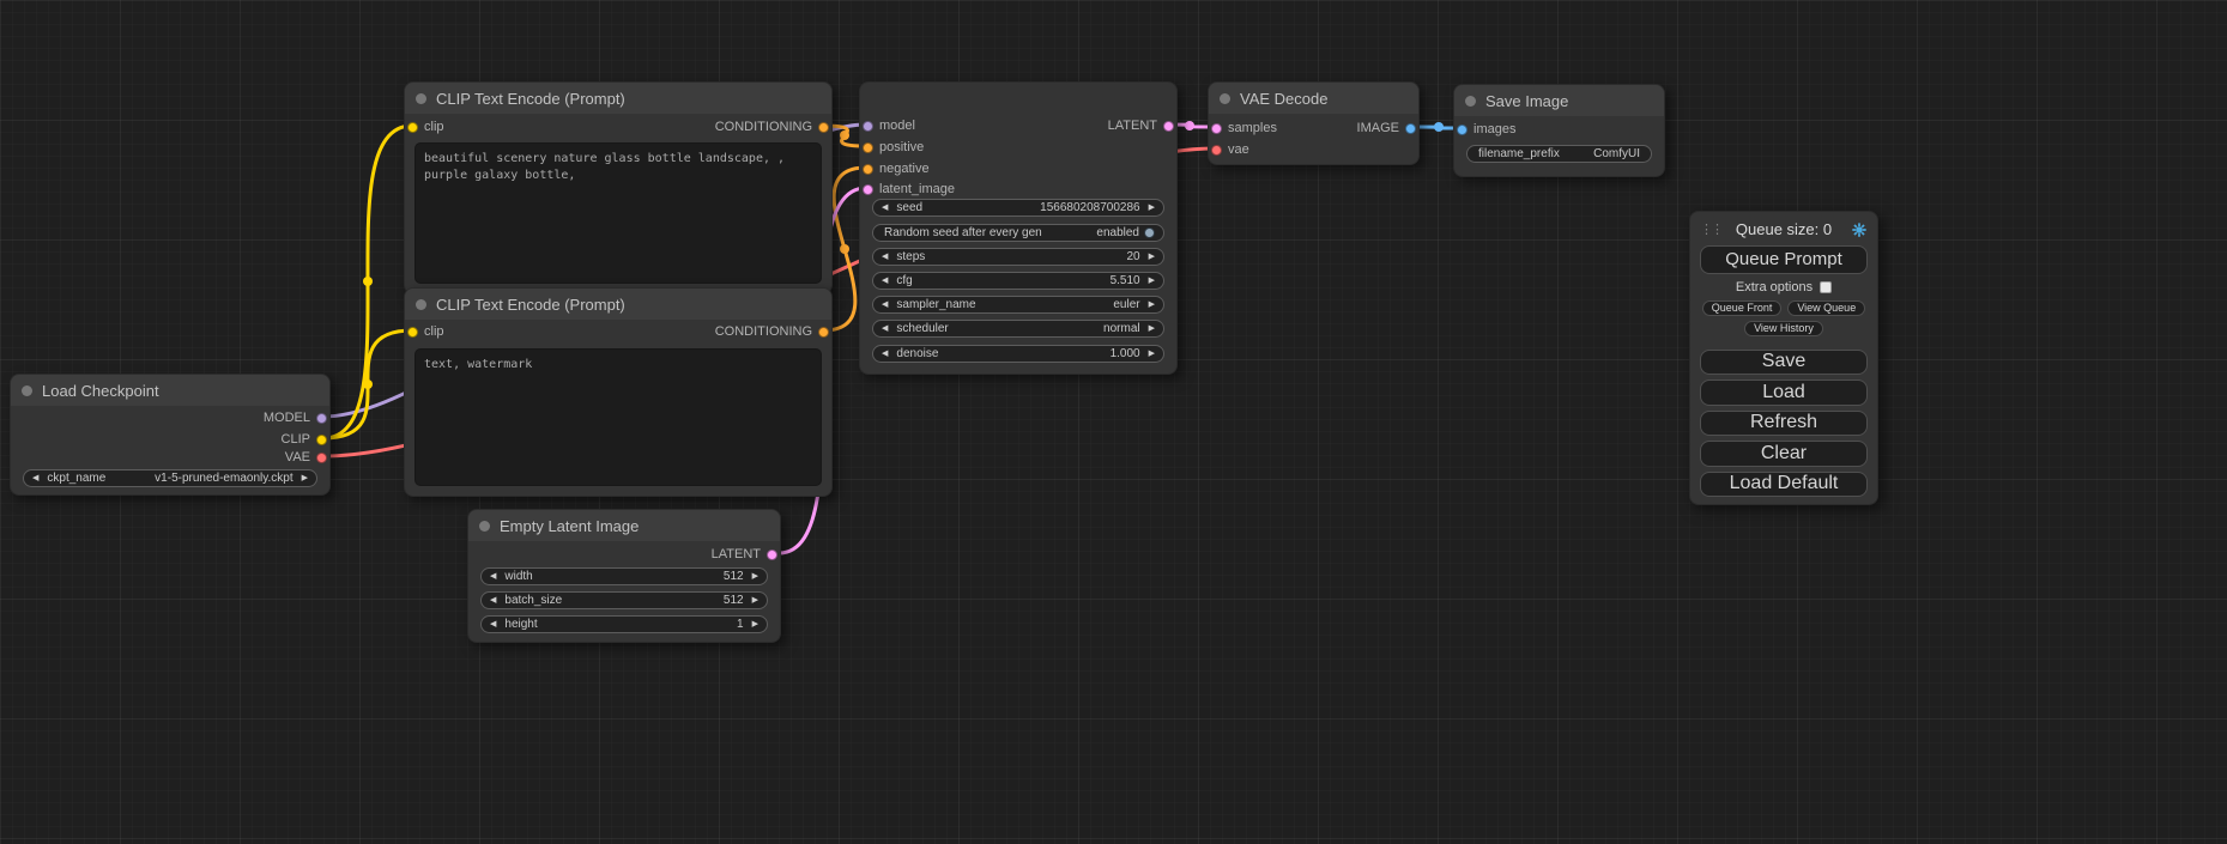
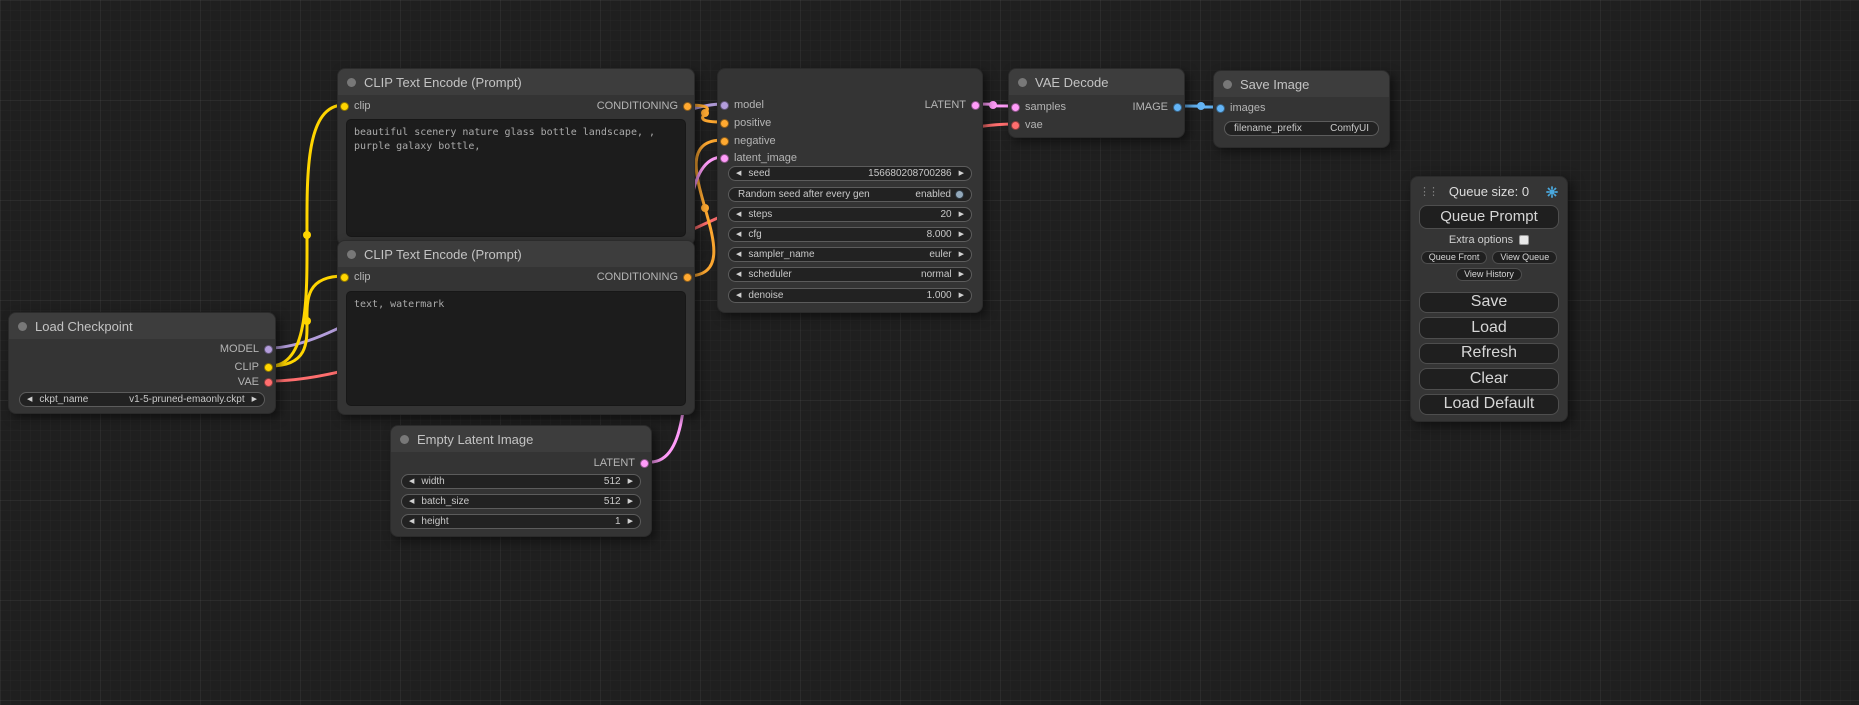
  Load Checkpoint
  MODEL
  CLIP
  VAE
  ckpt_name
  v1-5-pruned-emaonly.ckpt
  CLIP Text Encode (Prompt)
  clip
  CONDITIONING
  beautiful scenery nature glass bottle landscape, , purple galaxy bottle,
  CLIP Text Encode (Prompt)
  clip
  CONDITIONING
  text, watermark
  Empty Latent Image
  LATENT
  width
  512
  batch_size
  512
  height
  1
  model
  LATENT
  positive
  negative
  latent_image
  seed
  156680208700286
  Random seed after every gen
  enabled
  steps
  20
  cfg
- 5.510
+ 8.000
  sampler_name
  euler
  scheduler
  normal
  denoise
  1.000
  VAE Decode
  samples
  IMAGE
  vae
  Save Image
  images
  filename_prefix
  ComfyUI
  ⋮⋮
  Queue size: 0
  Queue Prompt
  Extra options
  Queue Front
  View Queue
  View History
  Save
  Load
  Refresh
  Clear
  Load Default
